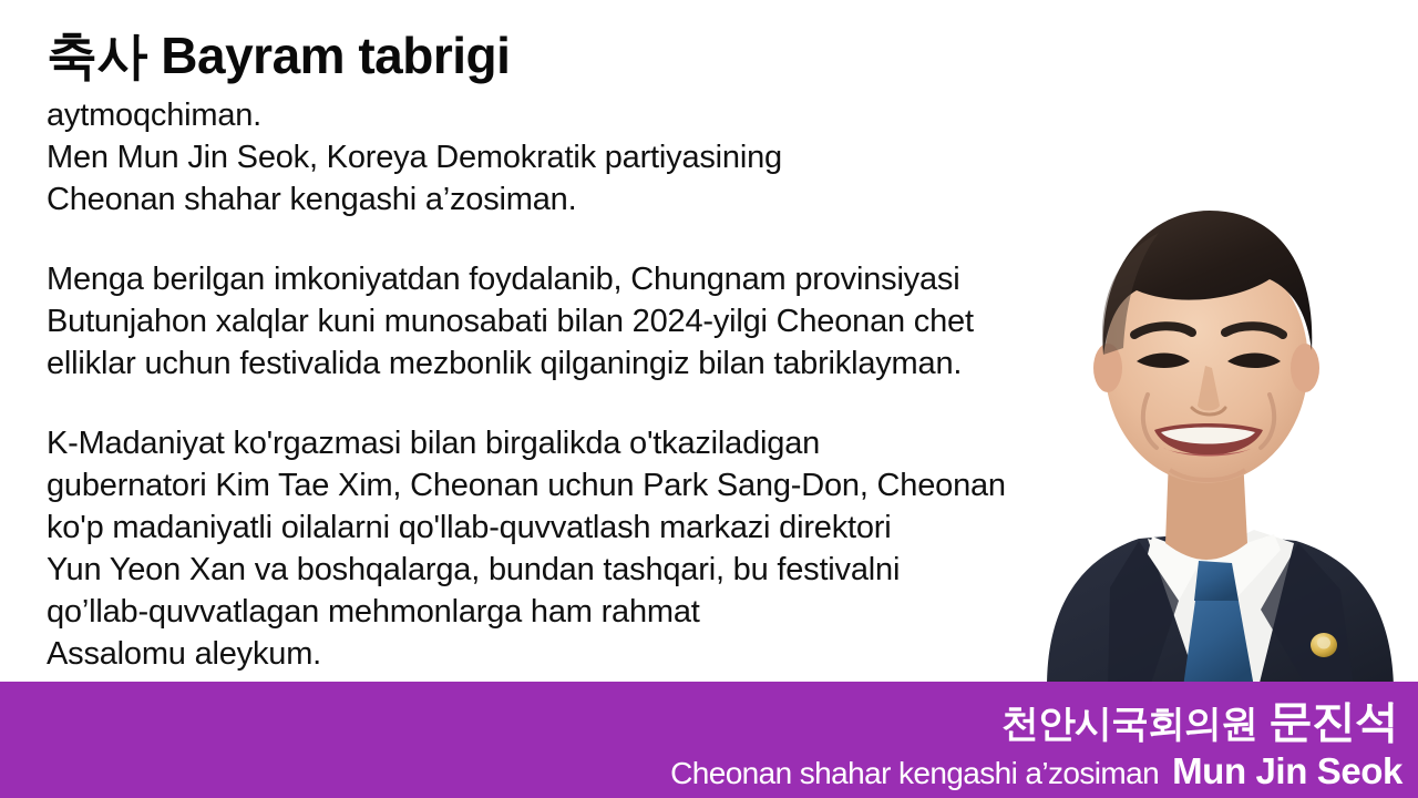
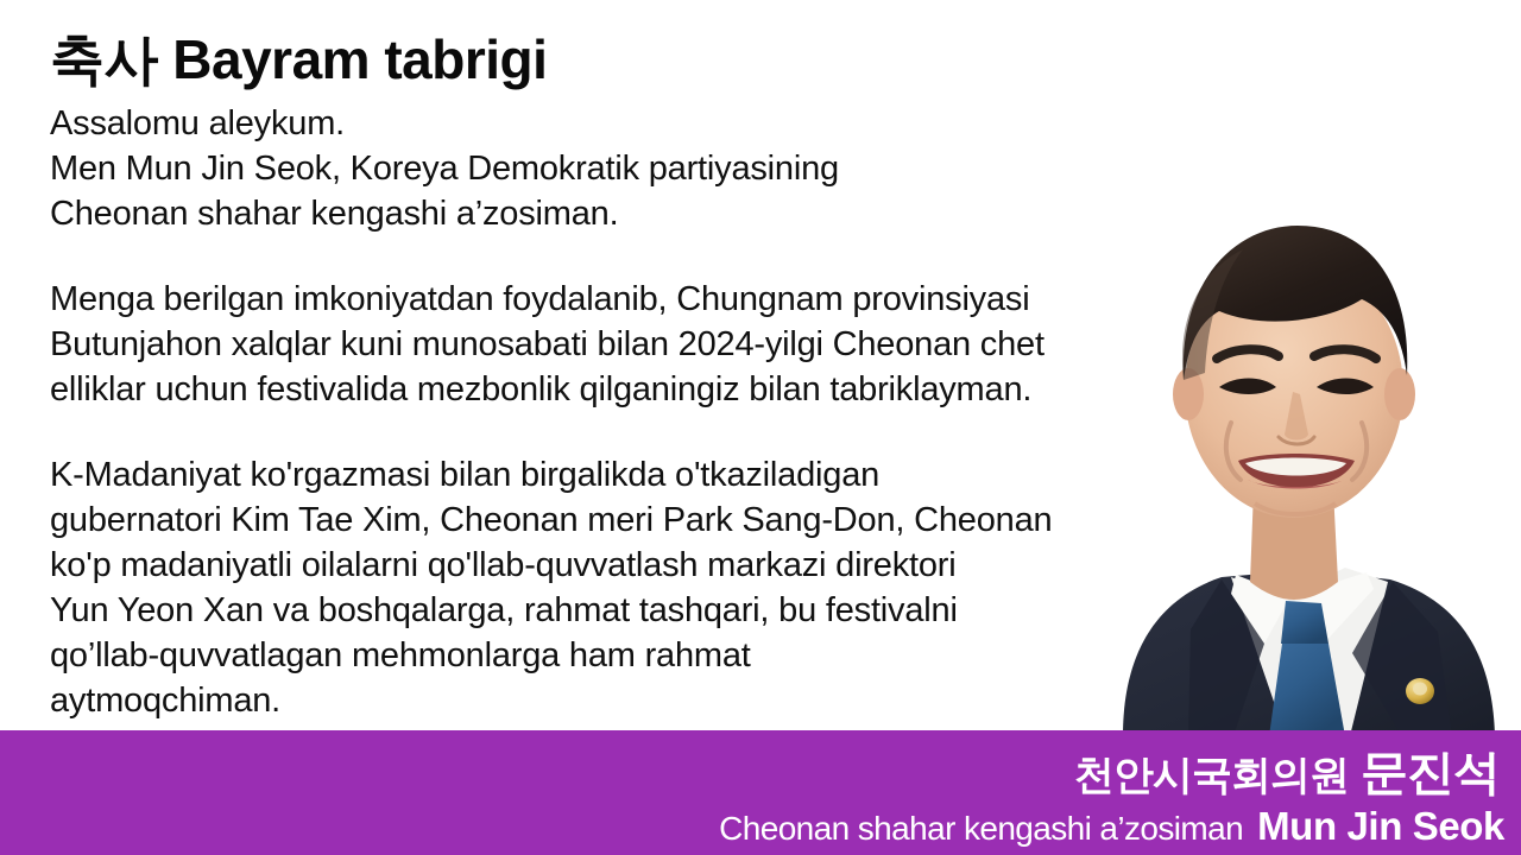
  축사 Bayram tabrigi
- aytmoqchiman.
+ Assalomu aleykum.
  Men Mun Jin Seok, Koreya Demokratik partiyasining
  Cheonan shahar kengashi a’zosiman.
  Menga berilgan imkoniyatdan foydalanib, Chungnam provinsiyasi
  Butunjahon xalqlar kuni munosabati bilan 2024-yilgi Cheonan chet
  elliklar uchun festivalida mezbonlik qilganingiz bilan tabriklayman.
  K-Madaniyat ko'rgazmasi bilan birgalikda o'tkaziladigan
- gubernatori Kim Tae Xim, Cheonan uchun Park Sang-Don, Cheonan
+ gubernatori Kim Tae Xim, Cheonan meri Park Sang-Don, Cheonan
  ko'p madaniyatli oilalarni qo'llab-quvvatlash markazi direktori
- Yun Yeon Xan va boshqalarga, bundan tashqari, bu festivalni
+ Yun Yeon Xan va boshqalarga, rahmat tashqari, bu festivalni
  qo’llab-quvvatlagan mehmonlarga ham rahmat
- Assalomu aleykum.
+ aytmoqchiman.
  천안시국회의원
  문진석
  Cheonan shahar kengashi a’zosiman
  Mun Jin Seok
